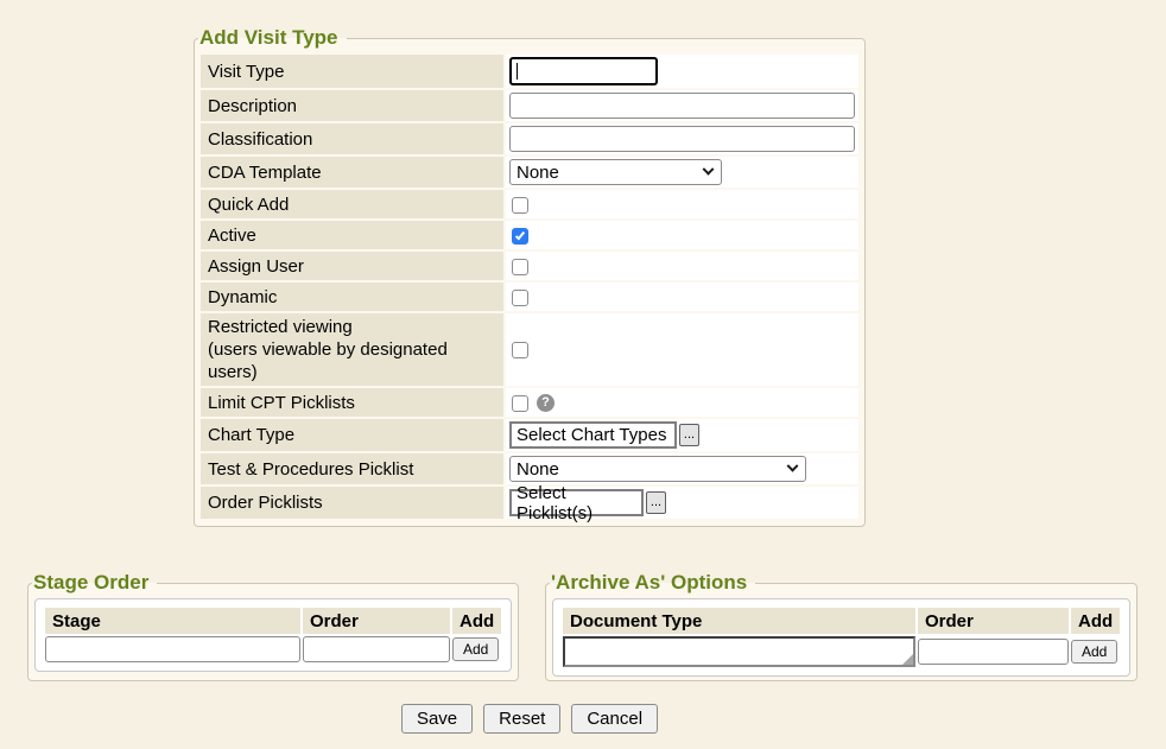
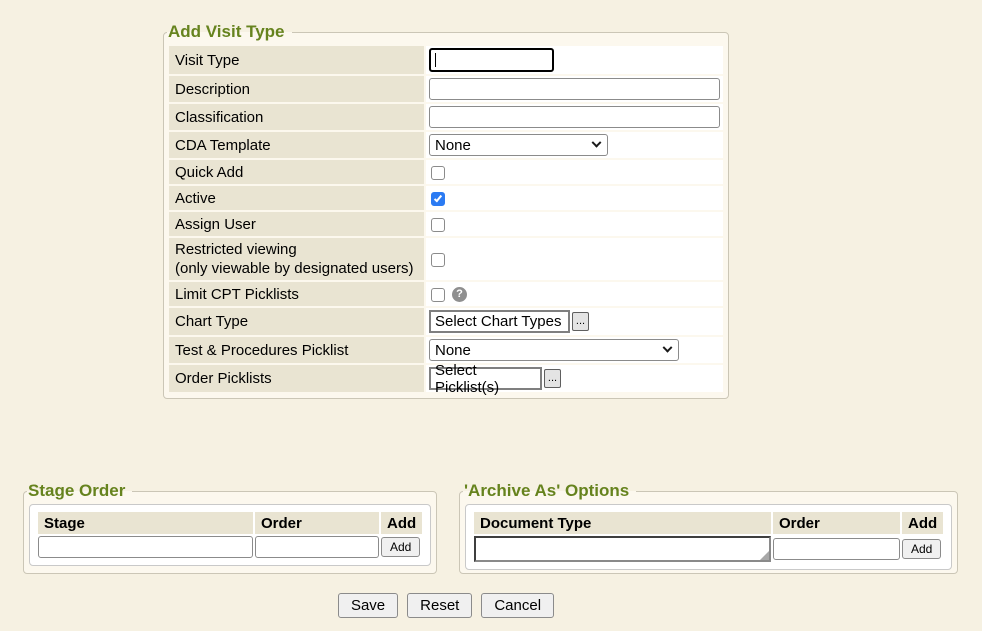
  Add Visit Type
  Visit Type
  Description
  Classification
  CDA Template	None
  Quick Add
  Active
  Assign User
- Dynamic
- Restricted viewing (users viewable by designated users)
+ Restricted viewing (only viewable by designated users)
  Limit CPT Picklists	?
  Chart Type	Select Chart Types ...
  Test & Procedures Picklist	None
  Order Picklists	Select Picklist(s)...
  Stage Order
  Stage	Order	Add
  		Add
  'Archive As' Options
  Document Type	Order	Add
  		Add
  Save
  Reset
  Cancel
